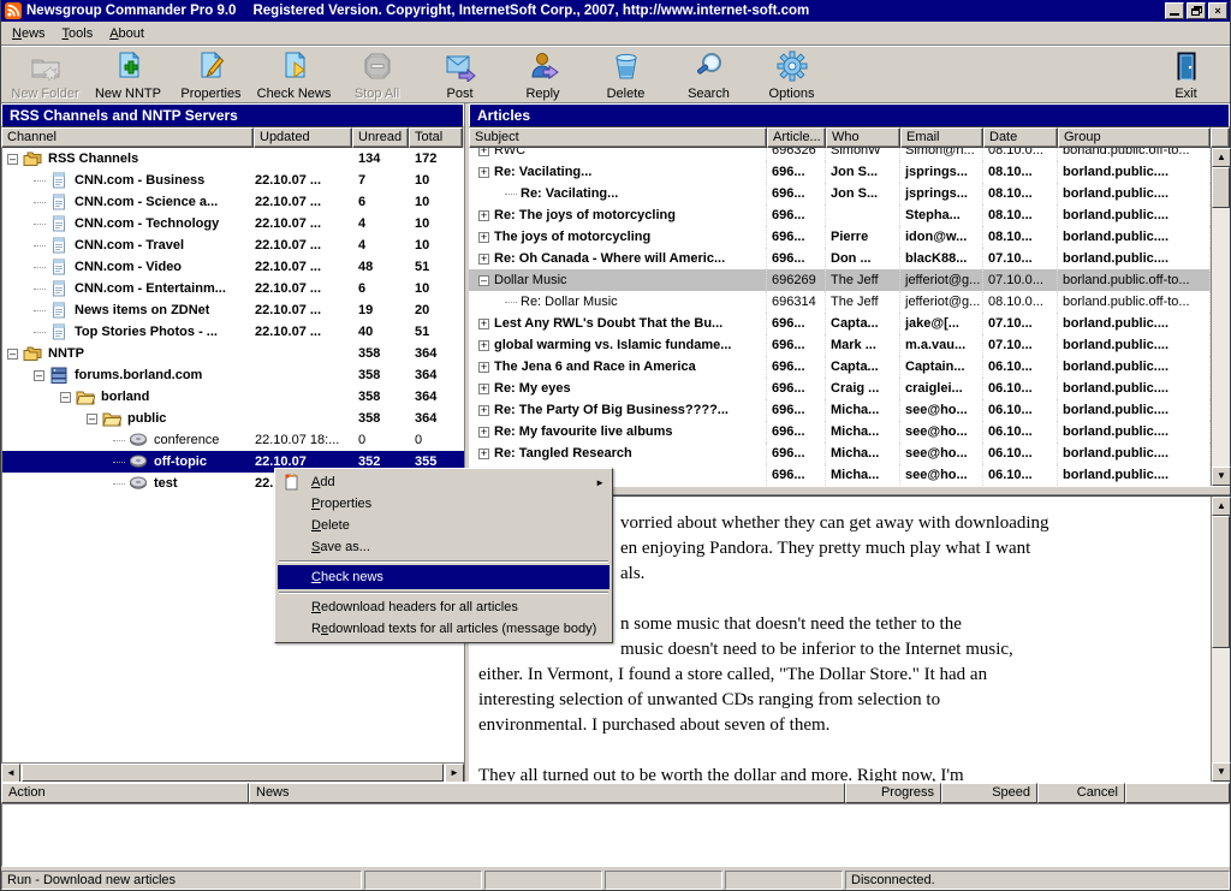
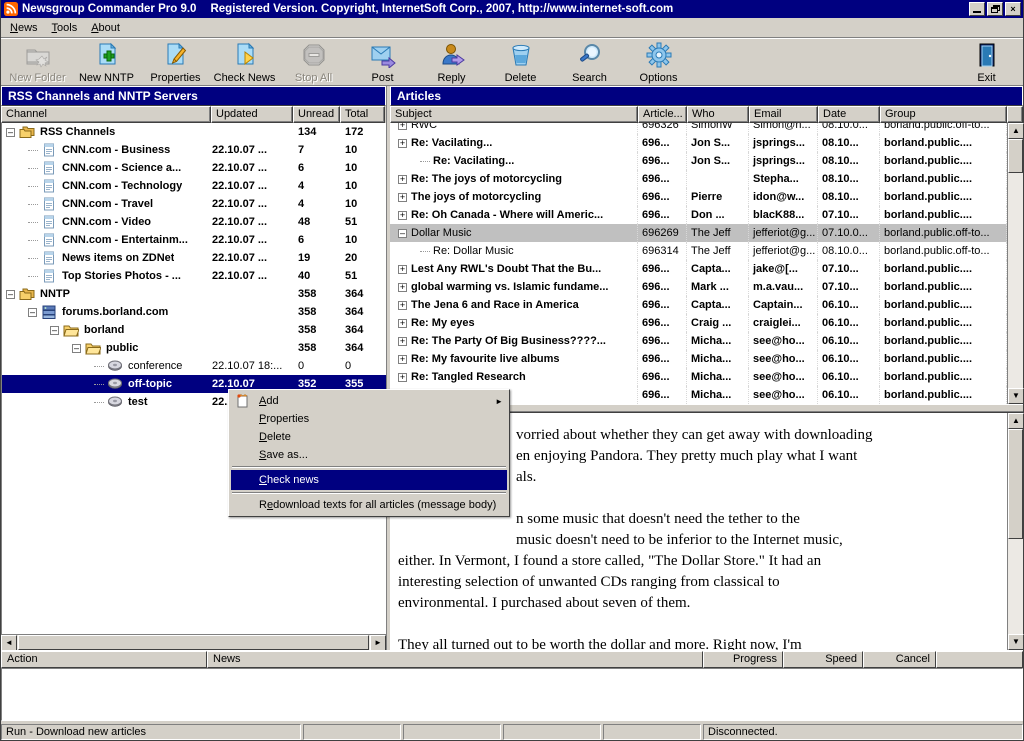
  Newsgroup Commander Pro 9.0 Registered Version. Copyright, InternetSoft Corp., 2007, http://www.internet-soft.com
  ×
  News
  Tools
  About
  New Folder
  New NNTP
  Properties
  Check News
  Stop All
  Post
  Reply
  Delete
  Search
  Options
  Exit
  RSS Channels and NNTP Servers
  Channel
  Updated
  Unread
  Total
  –
  RSS Channels
  134
  172
  CNN.com - Business
  22.10.07 ...
  7
  10
  CNN.com - Science a...
  22.10.07 ...
  6
  10
  CNN.com - Technology
  22.10.07 ...
  4
  10
  CNN.com - Travel
  22.10.07 ...
  4
  10
  CNN.com - Video
  22.10.07 ...
  48
  51
  CNN.com - Entertainm...
  22.10.07 ...
  6
  10
  News items on ZDNet
  22.10.07 ...
  19
  20
  Top Stories Photos - ...
  22.10.07 ...
  40
  51
  –
  NNTP
  358
  364
  –
  forums.borland.com
  358
  364
  –
  borland
  358
  364
  –
  public
  358
  364
  conference
  22.10.07 18:...
  0
  0
  off-topic
  22.10.07
  352
  355
  test
  ◄
  ►
  Articles
  Subject
  Article...
  Who
  Email
  Date
  Group
  +
  RWC
  696326
  SimonW
  Simon@n...
  08.10.0...
  borland.public.off-to...
  +
  Re: Vacilating...
  696...
  Jon S...
  jsprings...
  08.10...
  borland.public....
  Re: Vacilating...
  696...
  Jon S...
  jsprings...
  08.10...
  borland.public....
  +
  Re: The joys of motorcycling
  696...
  Stepha...
  08.10...
  borland.public....
  +
  The joys of motorcycling
  696...
  Pierre
  idon@w...
  08.10...
  borland.public....
  +
  Re: Oh Canada - Where will Americ...
  696...
  Don ...
  blacK88...
  07.10...
  borland.public....
  –
  Dollar Music
  696269
  The Jeff
  jefferiot@g...
  07.10.0...
  borland.public.off-to...
  Re: Dollar Music
  696314
  The Jeff
  jefferiot@g...
  08.10.0...
  borland.public.off-to...
  +
  Lest Any RWL's Doubt That the Bu...
  696...
  Capta...
  jake@[...
  07.10...
  borland.public....
  +
  global warming vs. Islamic fundame...
  696...
  Mark ...
  m.a.vau...
  07.10...
  borland.public....
  +
  The Jena 6 and Race in America
  696...
  Capta...
  Captain...
  06.10...
  borland.public....
  +
  Re: My eyes
  696...
  Craig ...
  craiglei...
  06.10...
  borland.public....
  +
  Re: The Party Of Big Business????...
  696...
  Micha...
  see@ho...
  06.10...
  borland.public....
  +
  Re: My favourite live albums
  696...
  Micha...
  see@ho...
  06.10...
  borland.public....
  +
  Re: Tangled Research
  696...
  Micha...
  see@ho...
  06.10...
  borland.public....
  696...
  Micha...
  see@ho...
  06.10...
  borland.public....
  ▲
  ▼
  vorried about whether they can get away with downloading
  en enjoying Pandora. They pretty much play what I want
  als.
  n some music that doesn't need the tether to the
  music doesn't need to be inferior to the Internet music,
  either. In Vermont, I found a store called, "The Dollar Store." It had an
- interesting selection of unwanted CDs ranging from selection to
+ interesting selection of unwanted CDs ranging from classical to
  environmental. I purchased about seven of them.
  They all turned out to be worth the dollar and more. Right now, I'm
  ▲
  ▼
  Action
  News
  Progress
  Speed
  Cancel
  Run - Download new articles
  Disconnected.
  Add
  ►
  Properties
  Delete
  Save as...
  Check news
- Redownload headers for all articles
  Redownload texts for all articles (message body)
